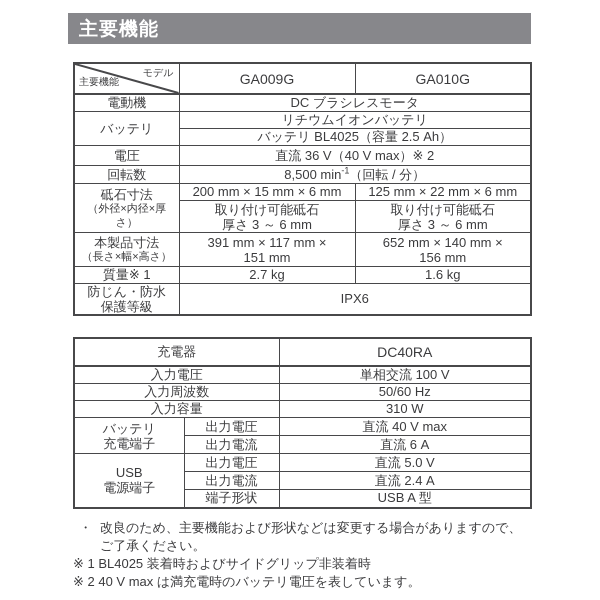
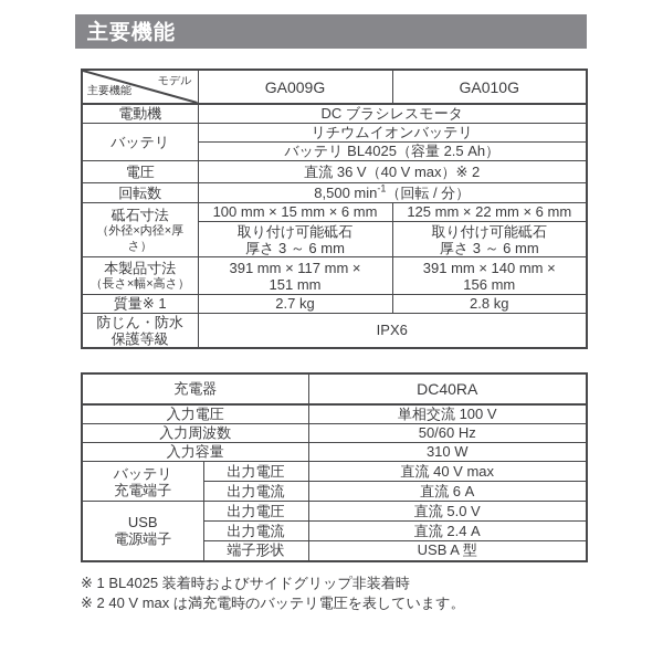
  主要機能
  モデル 主要機能	GA009G	GA010G
  電動機	DC ブラシレスモータ
  バッテリ	リチウムイオンバッテリ
  バッテリ BL4025（容量 2.5 Ah）
  電圧	直流 36 V（40 V max）※ 2
  回転数	8,500 min-1（回転 / 分）
- 砥石寸法 （外径×内径×厚さ）	200 mm × 15 mm × 6 mm	125 mm × 22 mm × 6 mm
+ 砥石寸法 （外径×内径×厚さ）	100 mm × 15 mm × 6 mm	125 mm × 22 mm × 6 mm
  取り付け可能砥石 厚さ 3 ～ 6 mm	取り付け可能砥石 厚さ 3 ～ 6 mm
- 本製品寸法 （長さ×幅×高さ）	391 mm × 117 mm × 151 mm	652 mm × 140 mm × 156 mm
+ 本製品寸法 （長さ×幅×高さ）	391 mm × 117 mm × 151 mm	391 mm × 140 mm × 156 mm
- 質量※ 1	2.7 kg	1.6 kg
+ 質量※ 1	2.7 kg	2.8 kg
  防じん・防水 保護等級	IPX6
  充電器	DC40RA
  入力電圧	単相交流 100 V
  入力周波数	50/60 Hz
  入力容量	310 W
  バッテリ 充電端子	出力電圧	直流 40 V max
  出力電流	直流 6 A
  USB 電源端子	出力電圧	直流 5.0 V
  出力電流	直流 2.4 A
  端子形状	USB A 型
- ・
- 改良のため、主要機能および形状などは変更する場合がありますので、
- ご了承ください。
  ※ 1 BL4025 装着時およびサイドグリップ非装着時
  ※ 2 40 V max は満充電時のバッテリ電圧を表しています。
